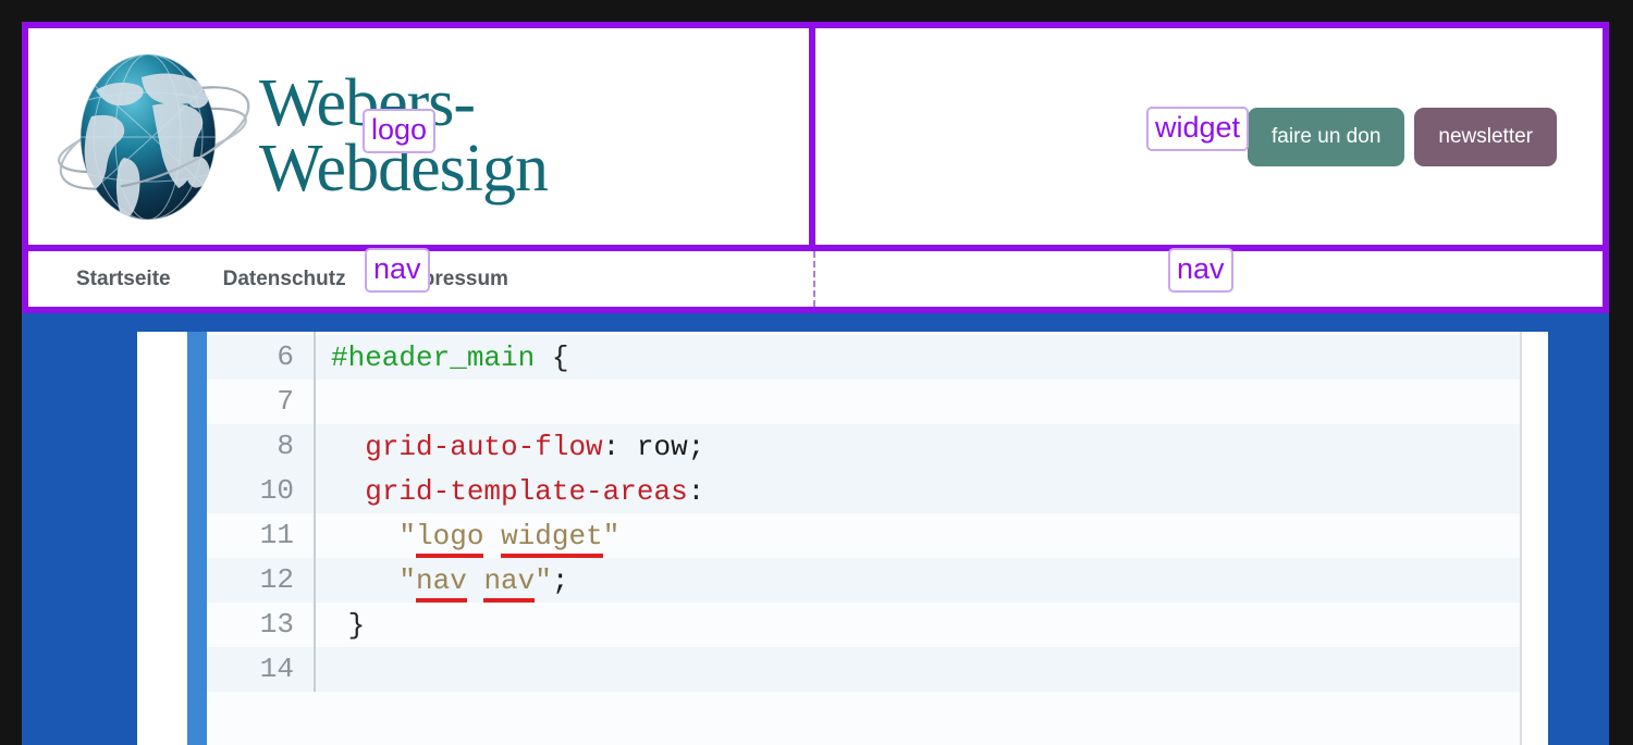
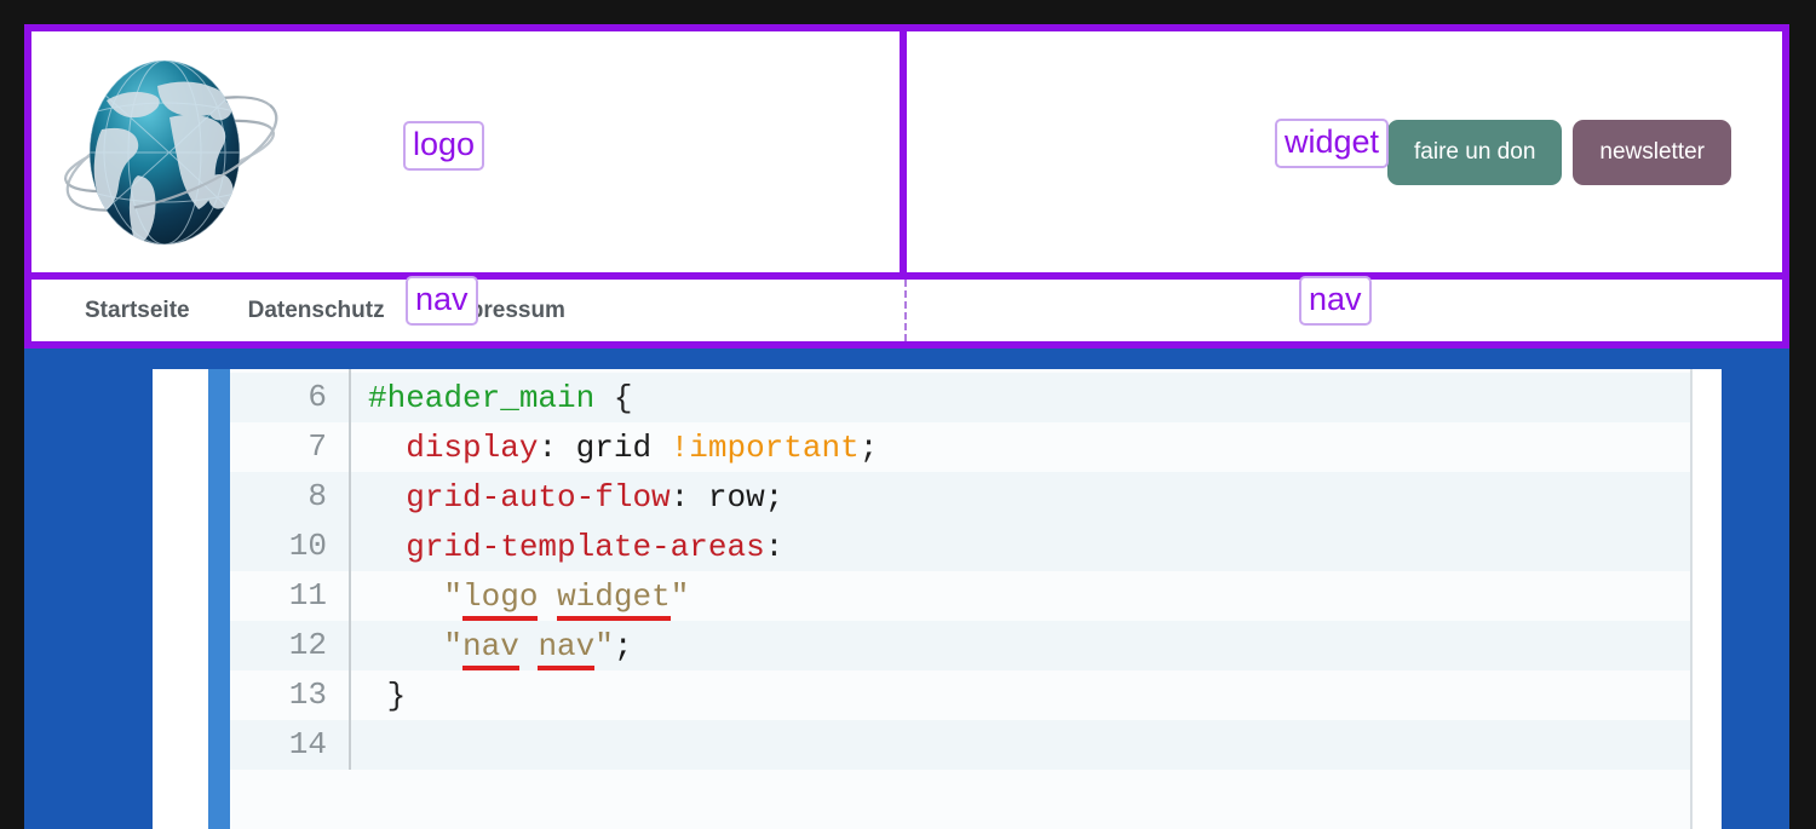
- Webers-
- Webdesign
  faire un don
  newsletter
  Startseite
  Datenschutz
  logo
  widget
  nav
  nav
  6
  #header_main {
  7
+ display: grid !important;
  8
  grid-auto-flow: row;
  10
  grid-template-areas:
  11
  "logo widget"
  12
  "nav nav";
  13
  }
  14
